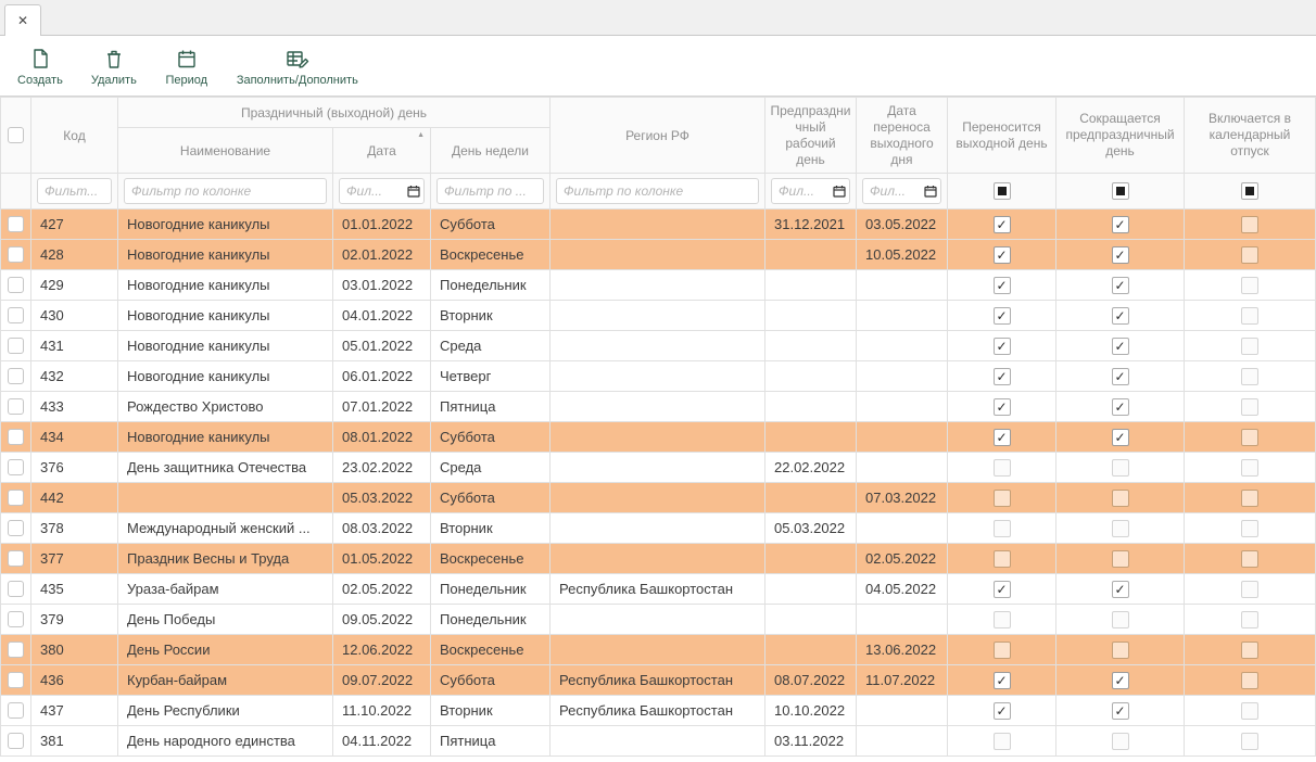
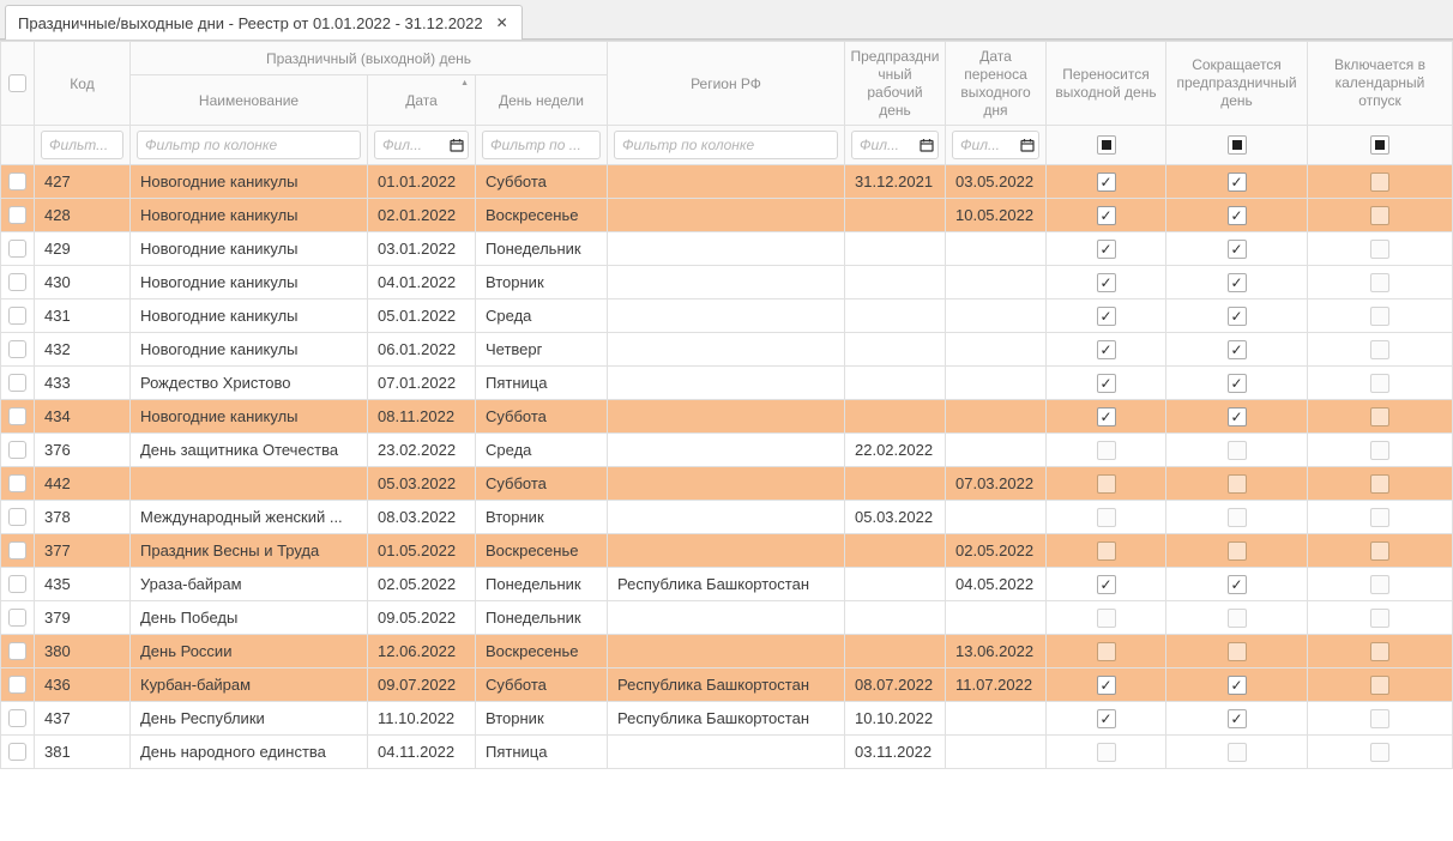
+ Праздничные/выходные дни - Реестр от 01.01.2022 - 31.12.2022
  ✕
- Создать
- Удалить
- Период
- Заполнить/Дополнить
  	Код	Праздничный (выходной) день	Регион РФ	Предпраздничный рабочий день	Дата переноса выходного дня	Переносится выходной день	Сокращается предпраздничный день	Включается в календарный отпуск
  Наименование	Дата	День недели
  	Фильт...	Фильтр по колонке	Фил...	Фильтр по ...	Фильтр по колонке	Фил...	Фил...
  	427	Новогодние каникулы	01.01.2022	Суббота		31.12.2021	03.05.2022
  	428	Новогодние каникулы	02.01.2022	Воскресенье			10.05.2022
  	429	Новогодние каникулы	03.01.2022	Понедельник
  	430	Новогодние каникулы	04.01.2022	Вторник
  	431	Новогодние каникулы	05.01.2022	Среда
  	432	Новогодние каникулы	06.01.2022	Четверг
  	433	Рождество Христово	07.01.2022	Пятница
- 	434	Новогодние каникулы	08.01.2022	Суббота
+ 	434	Новогодние каникулы	08.11.2022	Суббота
  	376	День защитника Отечества	23.02.2022	Среда		22.02.2022
  	442		05.03.2022	Суббота			07.03.2022
  	378	Международный женский ...	08.03.2022	Вторник		05.03.2022
  	377	Праздник Весны и Труда	01.05.2022	Воскресенье			02.05.2022
  	435	Ураза-байрам	02.05.2022	Понедельник	Республика Башкортостан		04.05.2022
  	379	День Победы	09.05.2022	Понедельник
  	380	День России	12.06.2022	Воскресенье			13.06.2022
  	436	Курбан-байрам	09.07.2022	Суббота	Республика Башкортостан	08.07.2022	11.07.2022
  	437	День Республики	11.10.2022	Вторник	Республика Башкортостан	10.10.2022
  	381	День народного единства	04.11.2022	Пятница		03.11.2022
